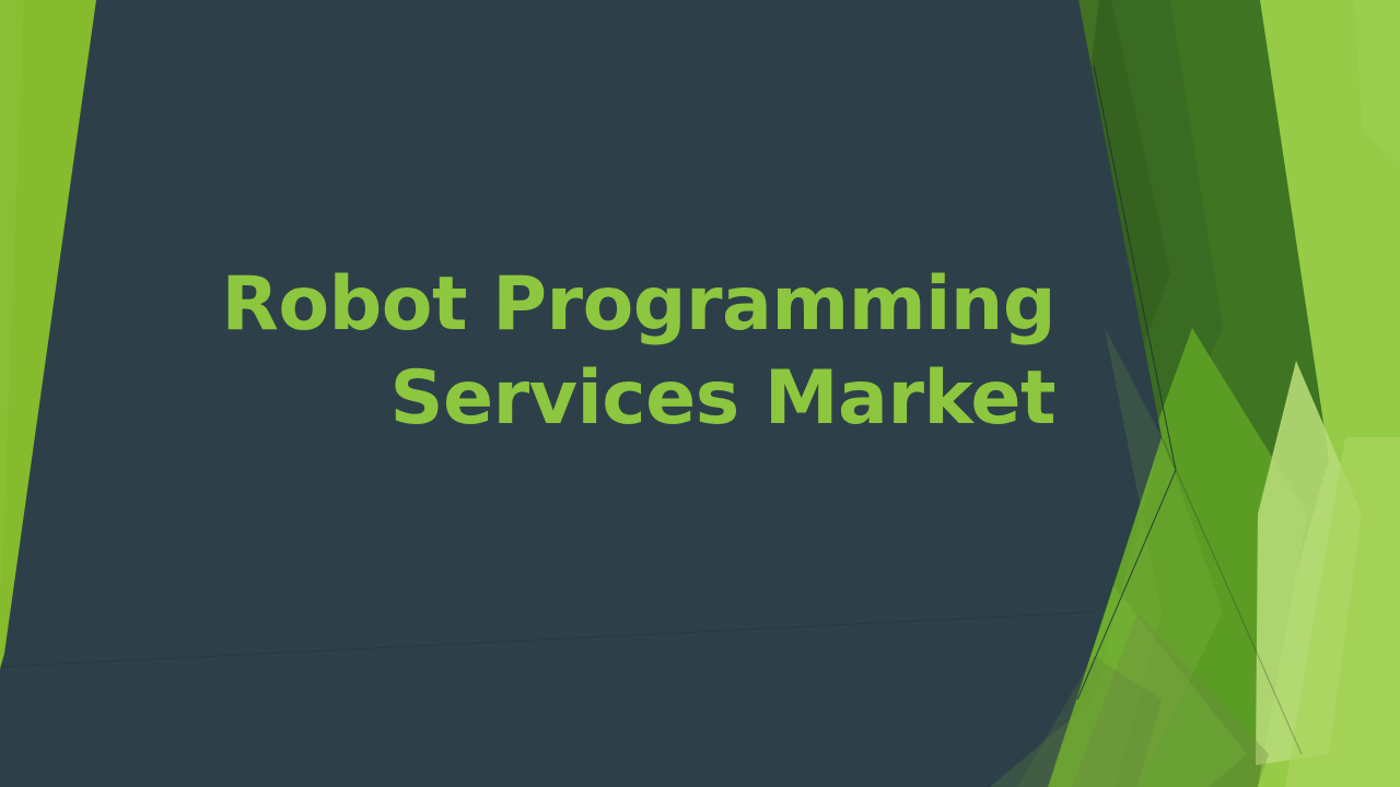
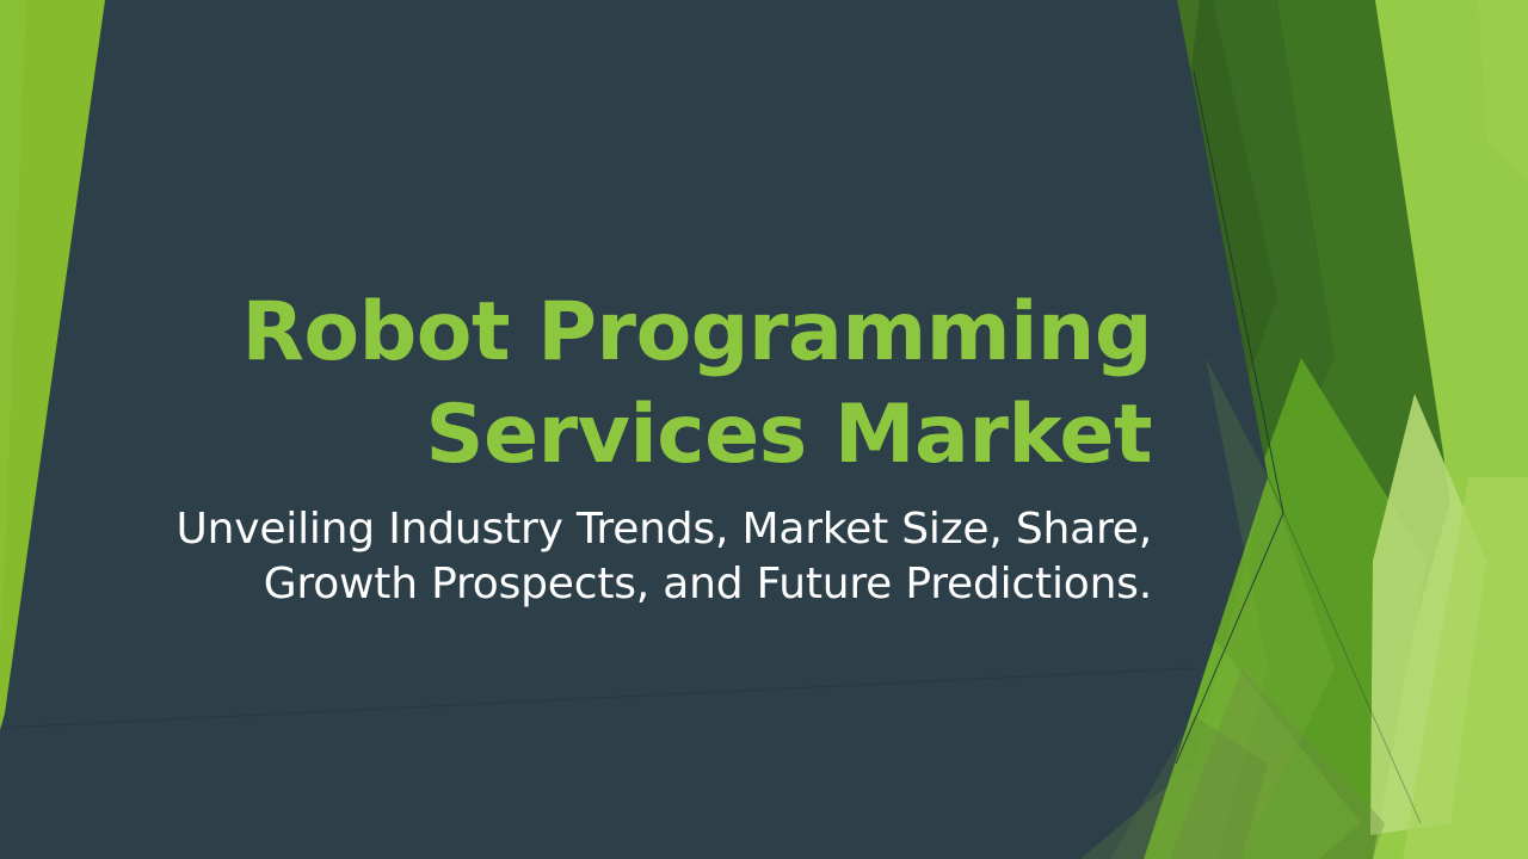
  Robot Programming
  Services Market
+ Unveiling Industry Trends, Market Size, Share,
+ Growth Prospects, and Future Predictions.
